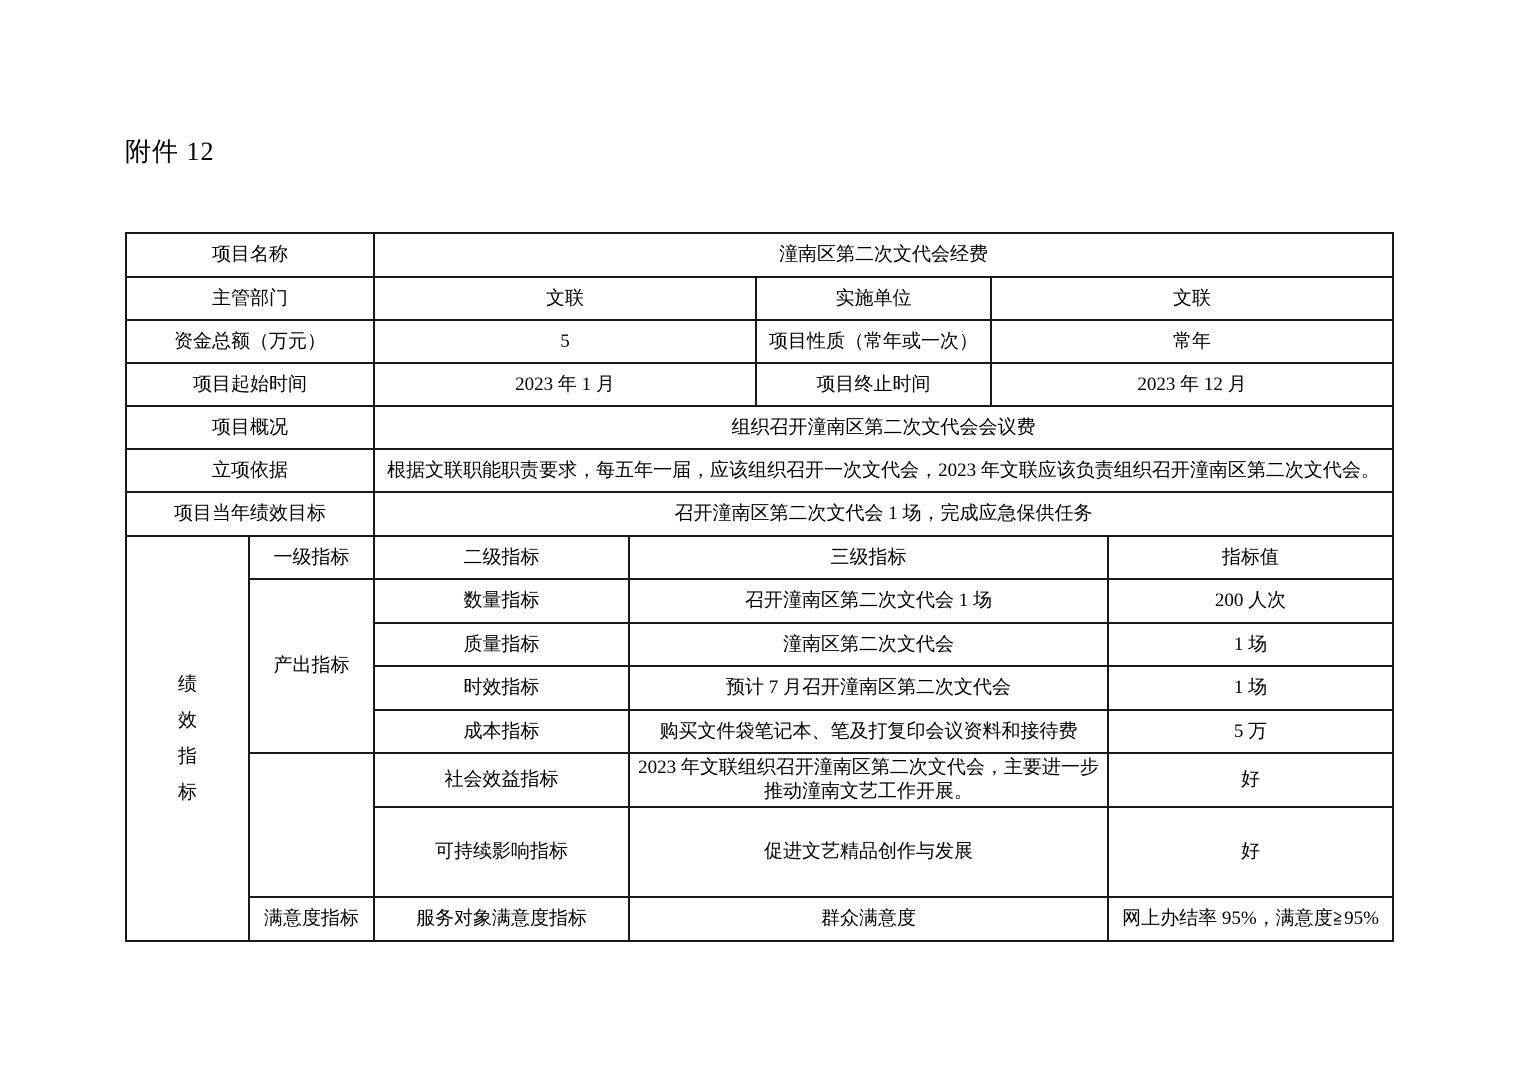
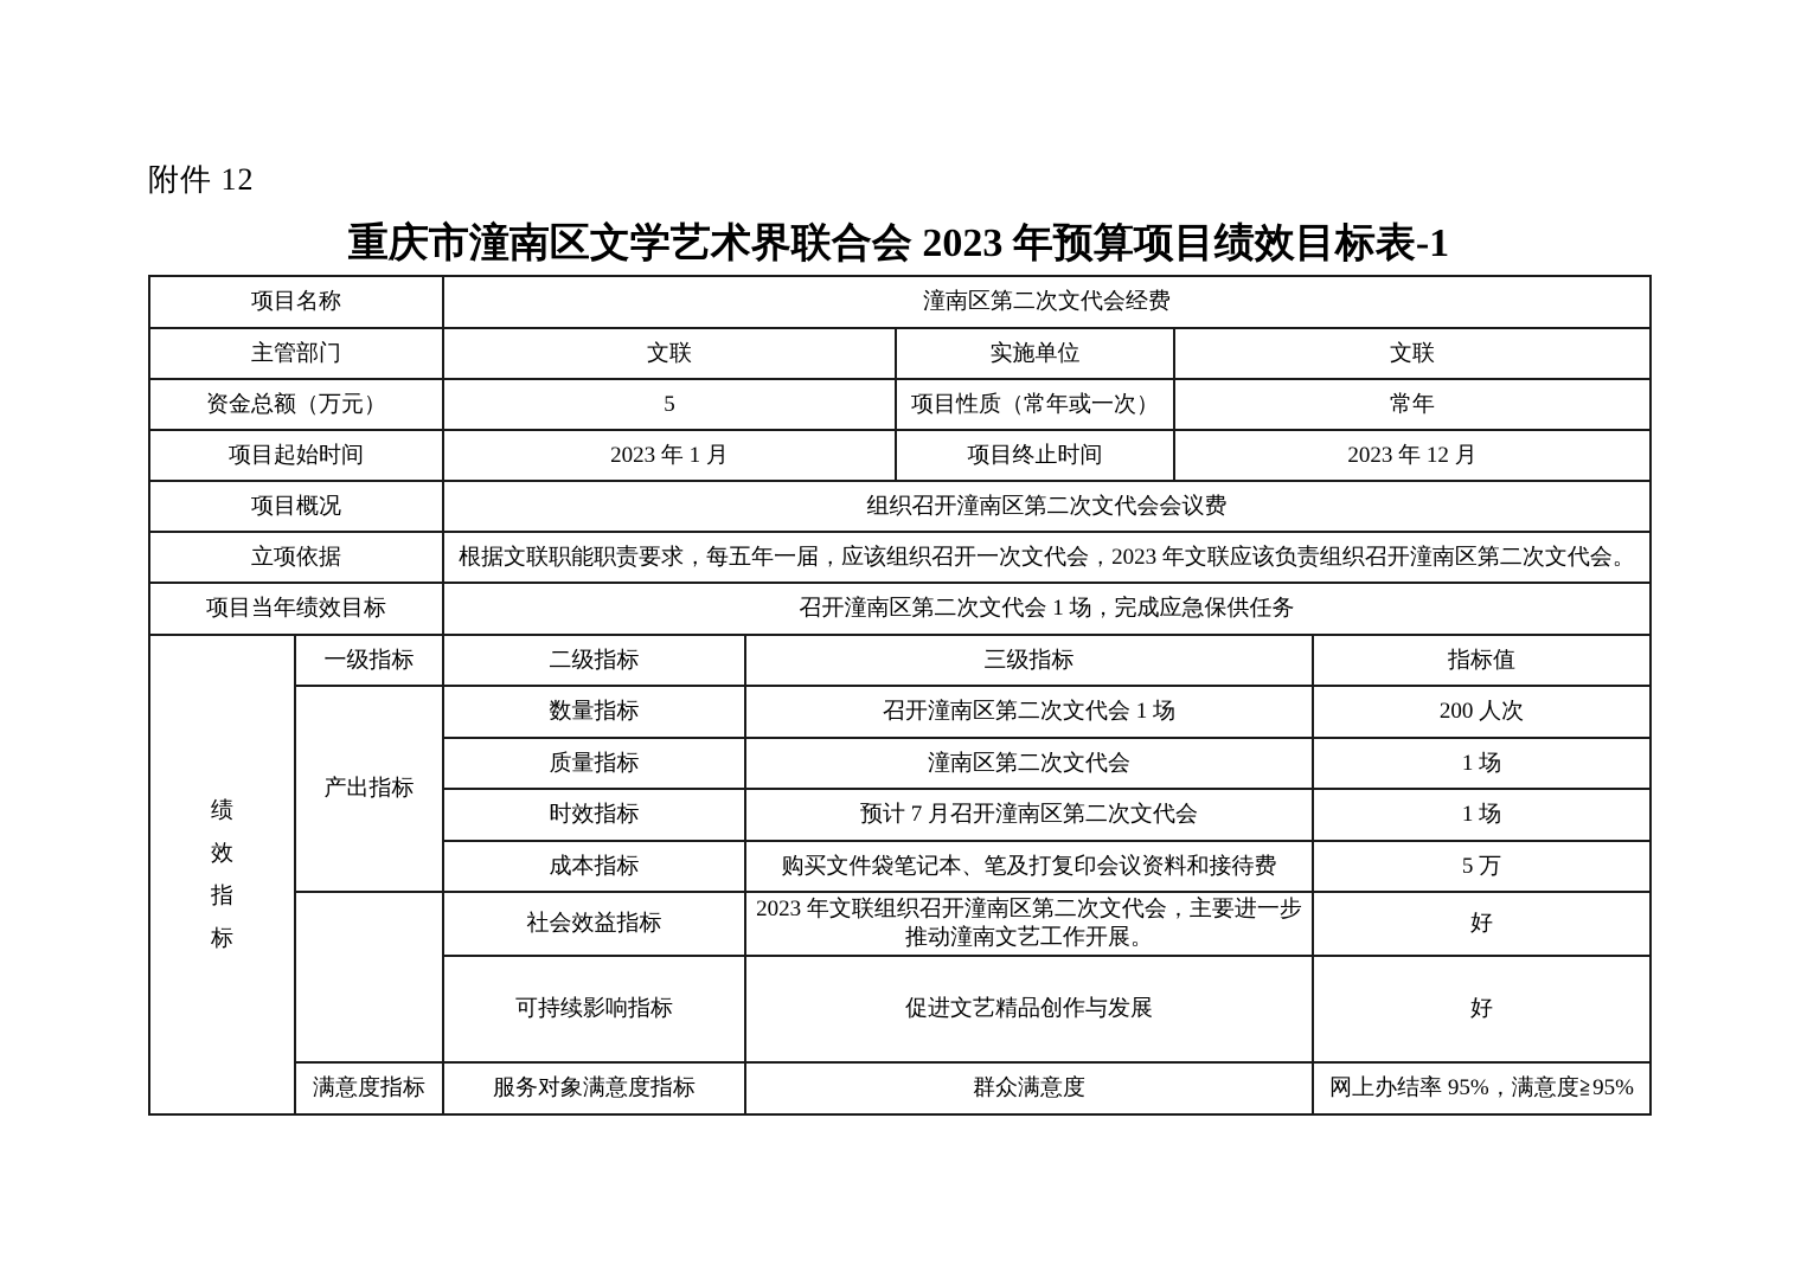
  附件 12
+ 重庆市潼南区文学艺术界联合会 2023 年预算项目绩效目标表-1
  项目名称	潼南区第二次文代会经费
  主管部门	文联	实施单位	文联
  资金总额（万元）	5	项目性质（常年或一次）	常年
  项目起始时间	2023 年 1 月	项目终止时间	2023 年 12 月
  项目概况	组织召开潼南区第二次文代会会议费
  立项依据	根据文联职能职责要求，每五年一届，应该组织召开一次文代会，2023 年文联应该负责组织召开潼南区第二次文代会。
  项目当年绩效目标	召开潼南区第二次文代会 1 场，完成应急保供任务
  绩效指标	一级指标	二级指标	三级指标	指标值
  产出指标	数量指标	召开潼南区第二次文代会 1 场	200 人次
  质量指标	潼南区第二次文代会	1 场
  时效指标	预计 7 月召开潼南区第二次文代会	1 场
  成本指标	购买文件袋笔记本、笔及打复印会议资料和接待费	5 万
  	社会效益指标	2023 年文联组织召开潼南区第二次文代会，主要进一步推动潼南文艺工作开展。	好
  可持续影响指标	促进文艺精品创作与发展	好
  满意度指标	服务对象满意度指标	群众满意度	网上办结率 95%，满意度≧95%
